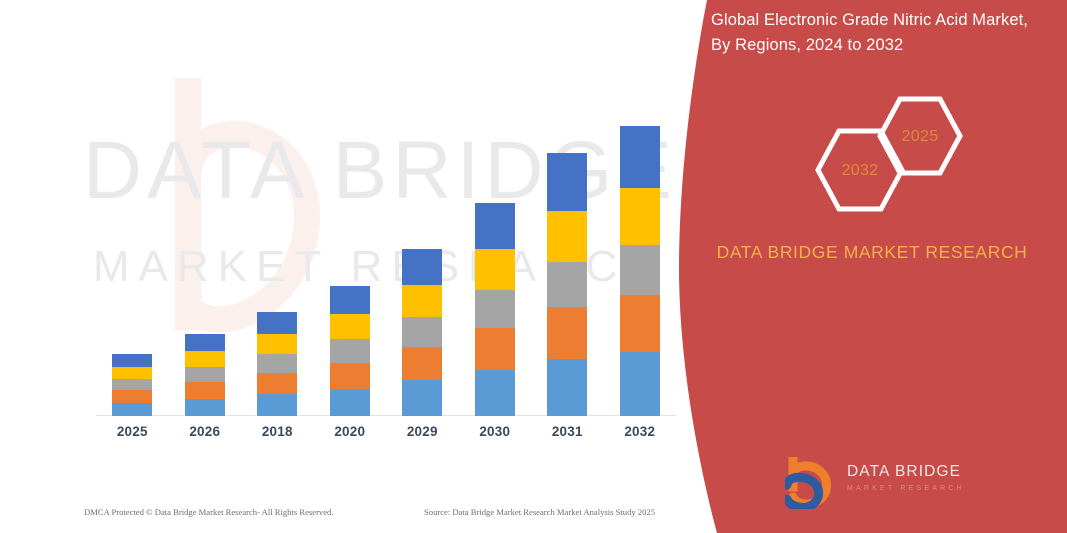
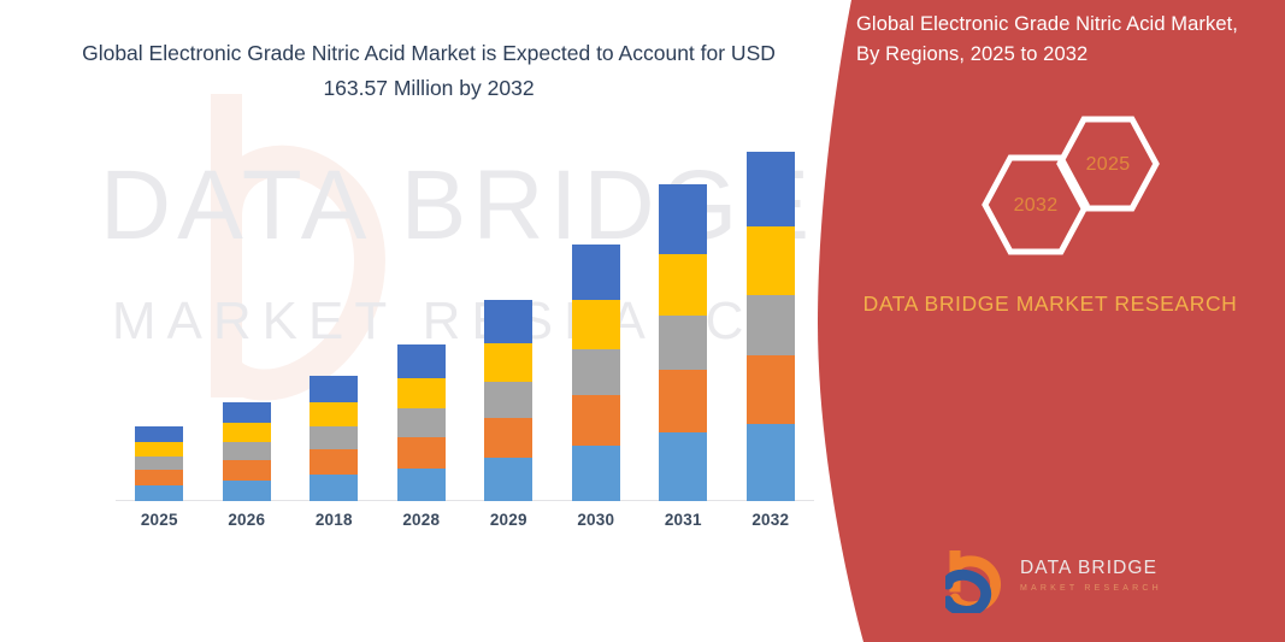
  DATA BRID
  MARKET RSAC
+ Global Electronic Grade Nitric Acid Market is Expected to Account for USD 163.57 Million by 2032
  2025
  2026
  2018
- 2020
+ 2028
  2029
  2030
  2031
  2032
- DMCA Protected © Data Bridge Market Research- All Rights Reserved.
- Source: Data Bridge Market Research Market Analysis Study 2025
- Global Electronic Grade Nitric Acid Market, By Regions, 2024 to 2032
+ Global Electronic Grade Nitric Acid Market, By Regions, 2025 to 2032
  2032
  2025
  DATA BRIDGE MARKET RESEARCH
  DATA BRIDGE
